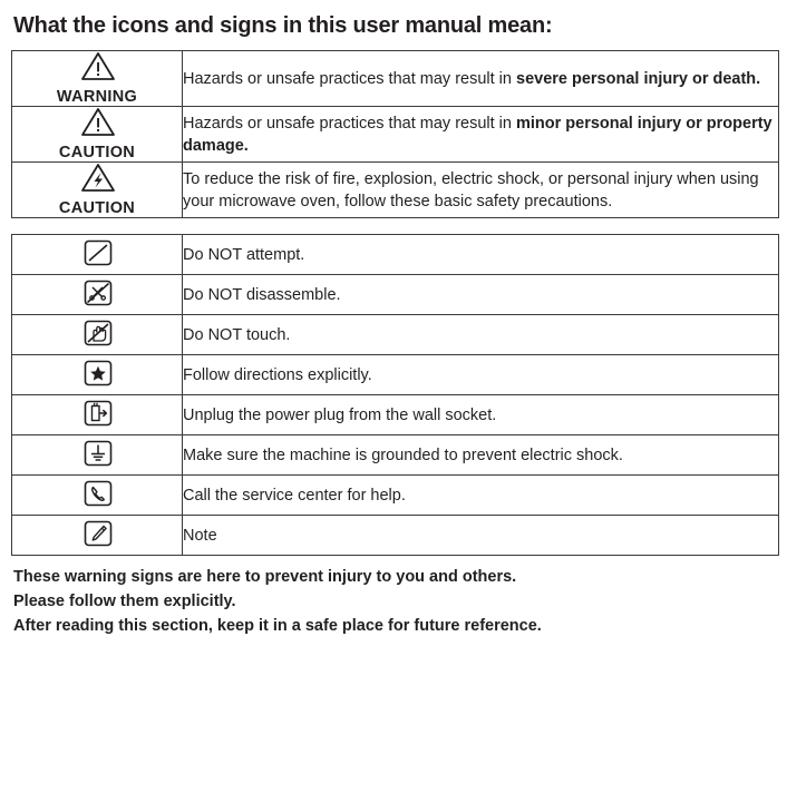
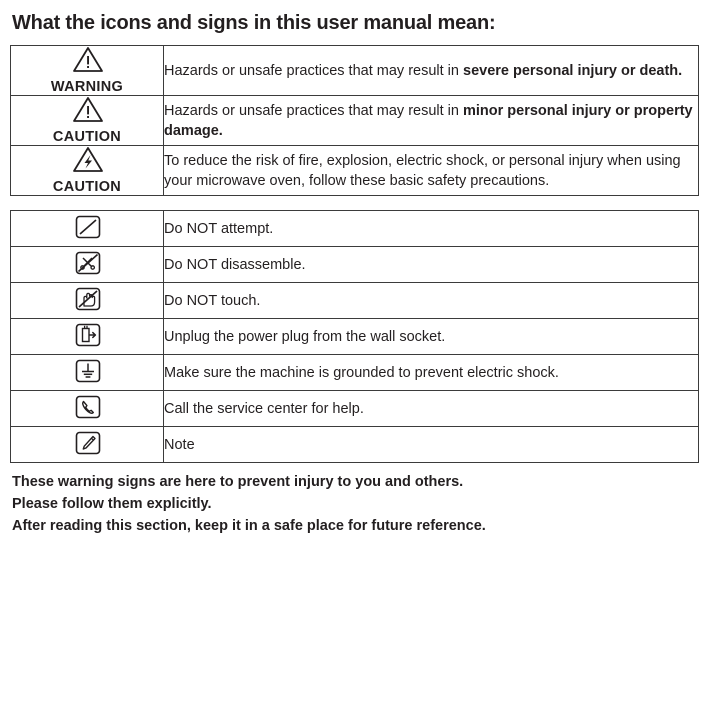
  What the icons and signs in this user manual mean:
  WARNING	Hazards or unsafe practices that may result in severe personal injury or death.
  CAUTION	Hazards or unsafe practices that may result in minor personal injury or property damage.
  CAUTION	To reduce the risk of fire, explosion, electric shock, or personal injury when using your microwave oven, follow these basic safety precautions.
  	Do NOT attempt.
  	Do NOT disassemble.
  	Do NOT touch.
- 	Follow directions explicitly.
  	Unplug the power plug from the wall socket.
  	Make sure the machine is grounded to prevent electric shock.
  	Call the service center for help.
  	Note
  These warning signs are here to prevent injury to you and others.
  Please follow them explicitly.
  After reading this section, keep it in a safe place for future reference.
